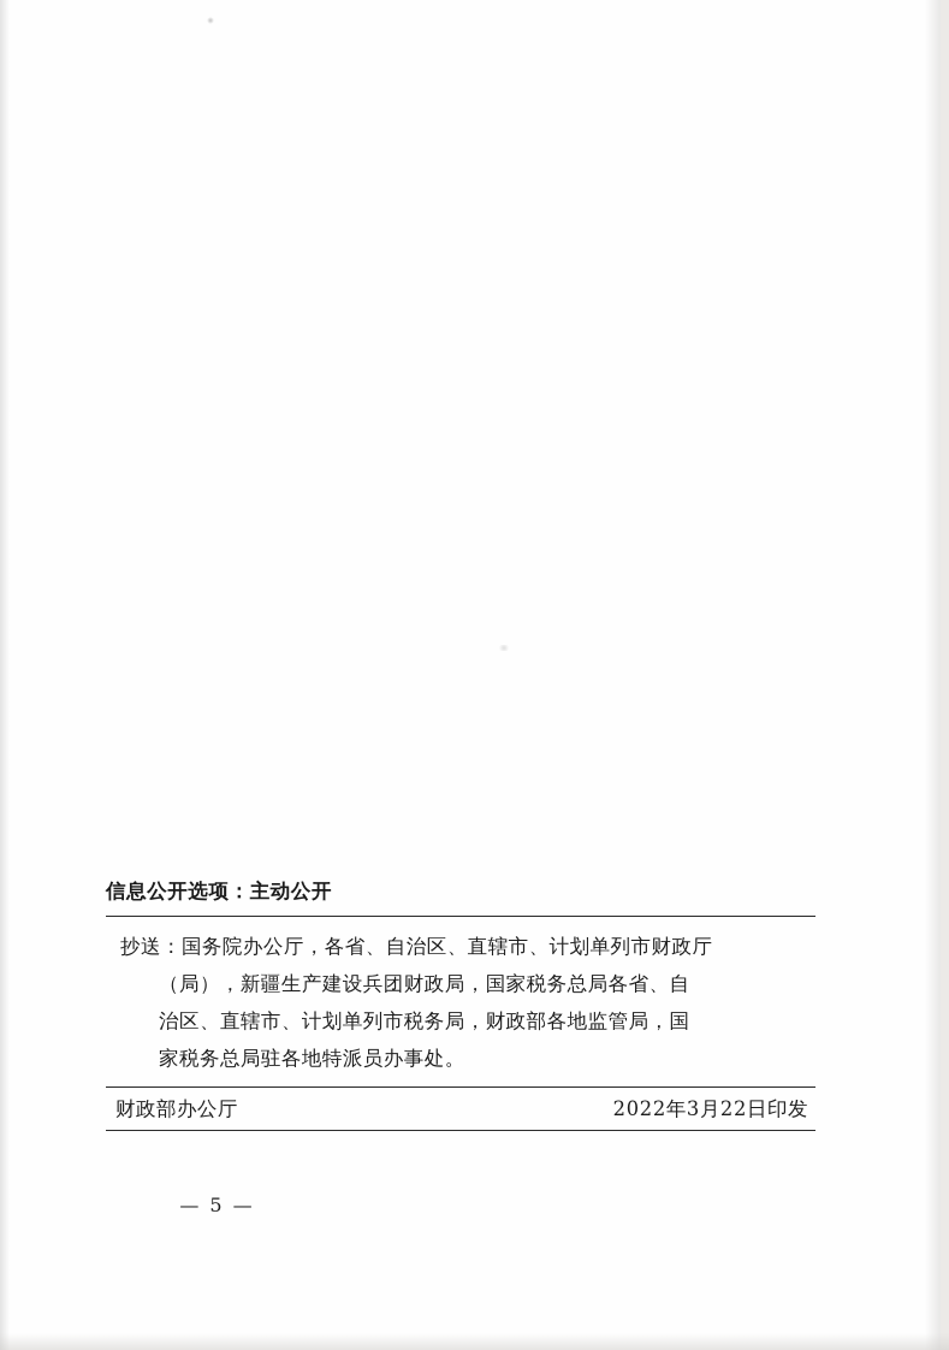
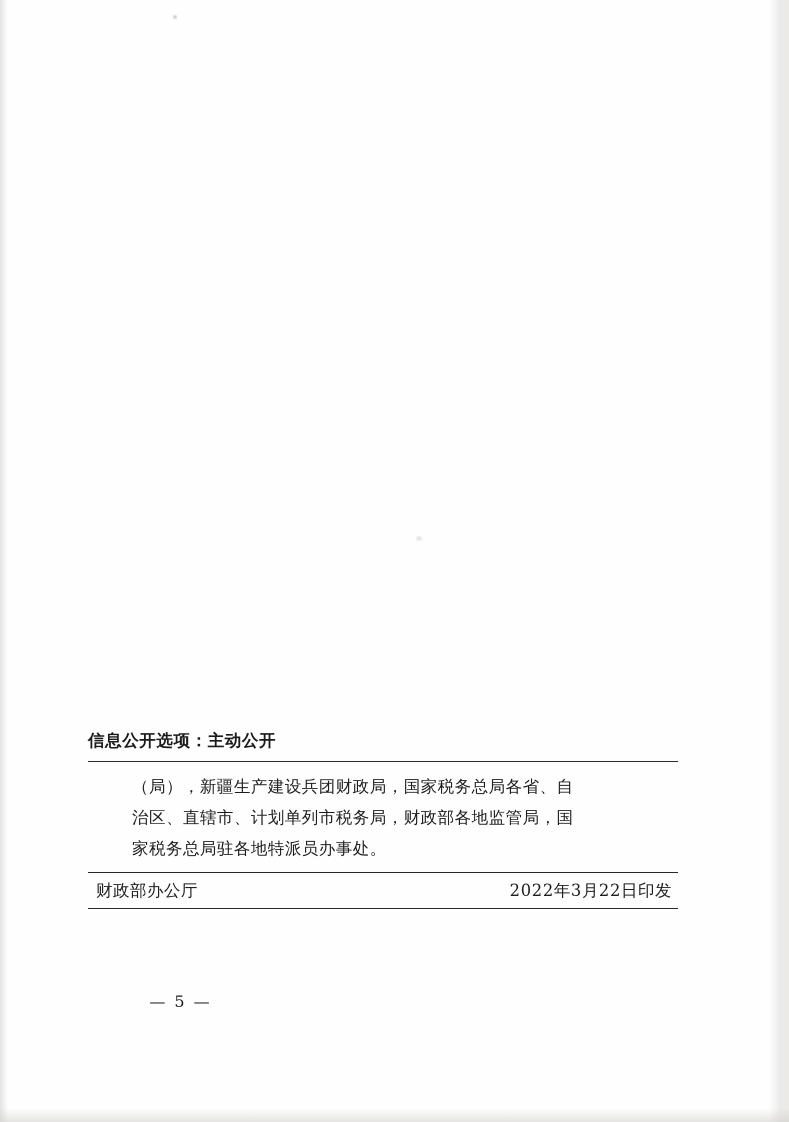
  信息公开选项：主动公开
- 抄送：国务院办公厅，各省、自治区、直辖市、计划单列市财政厅
  （局），新疆生产建设兵团财政局，国家税务总局各省、自
  治区、直辖市、计划单列市税务局，财政部各地监管局，国
  家税务总局驻各地特派员办事处。
  财政部办公厅
  2022年3月22日印发
  — 5 —
